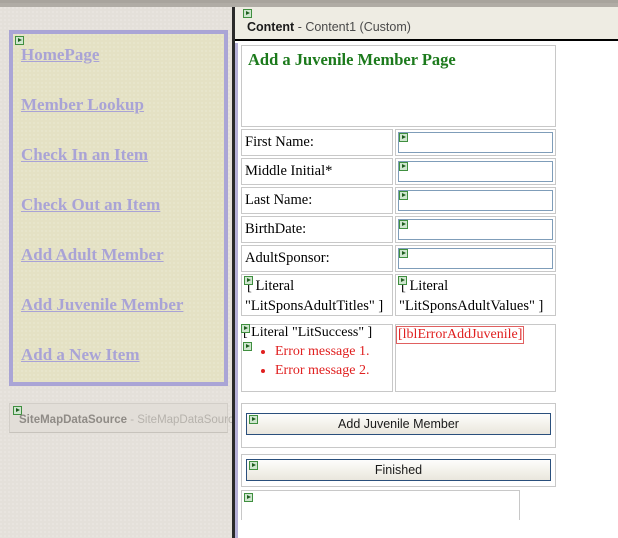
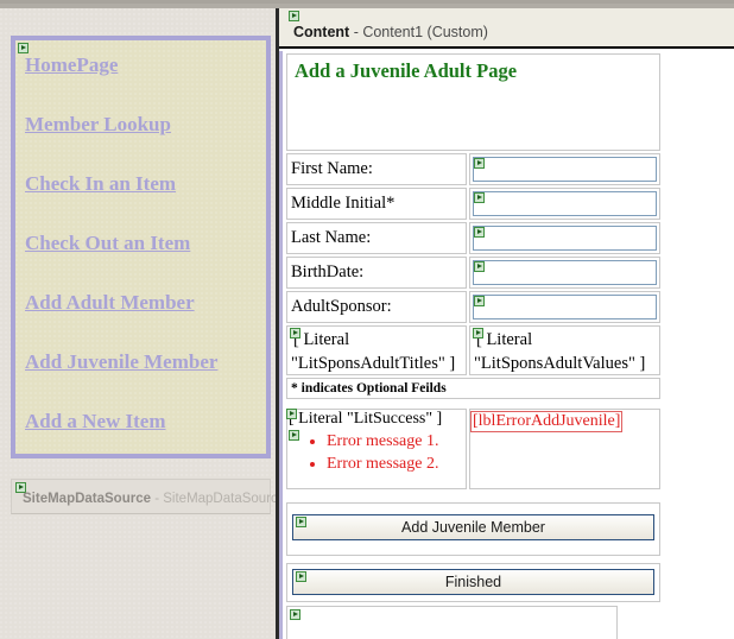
  HomePage
  Member Lookup
  Check In an Item
  Check Out an Item
  Add Adult Member
  Add Juvenile Member
  Add a New Item
  SiteMapDataSource SiteMapDataSourc
  Content - Content1 (Custom)
- Add a Juvenile Member Page
+ Add a Juvenile Adult Page
  First Name:
  Middle Initial*
  Last Name:
  BirthDate:
  AdultSponsor:
  [ Literal
  "LitSponsAdultTitles" ]
  [ Literal
  "LitSponsAdultValues" ]
+ * indicates Optional Feilds
  Literal "LitSuccess" ]
  [lblErrorAddJuvenile]
  Error message 1.
  Error message 2.
  Add Juvenile Member
  Finished
